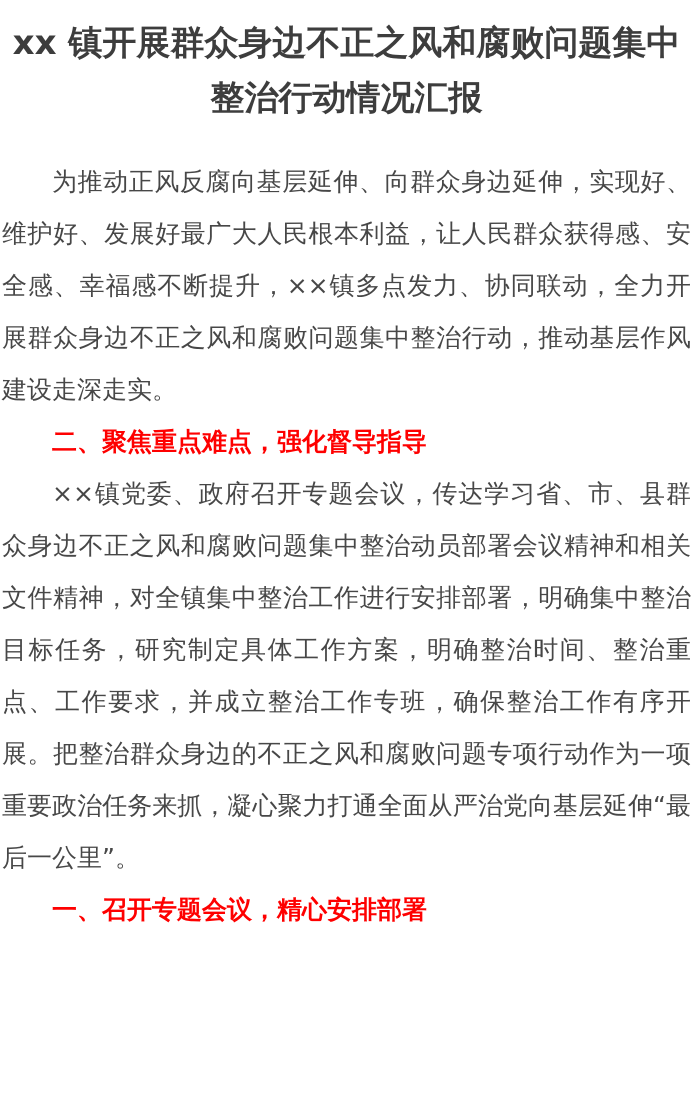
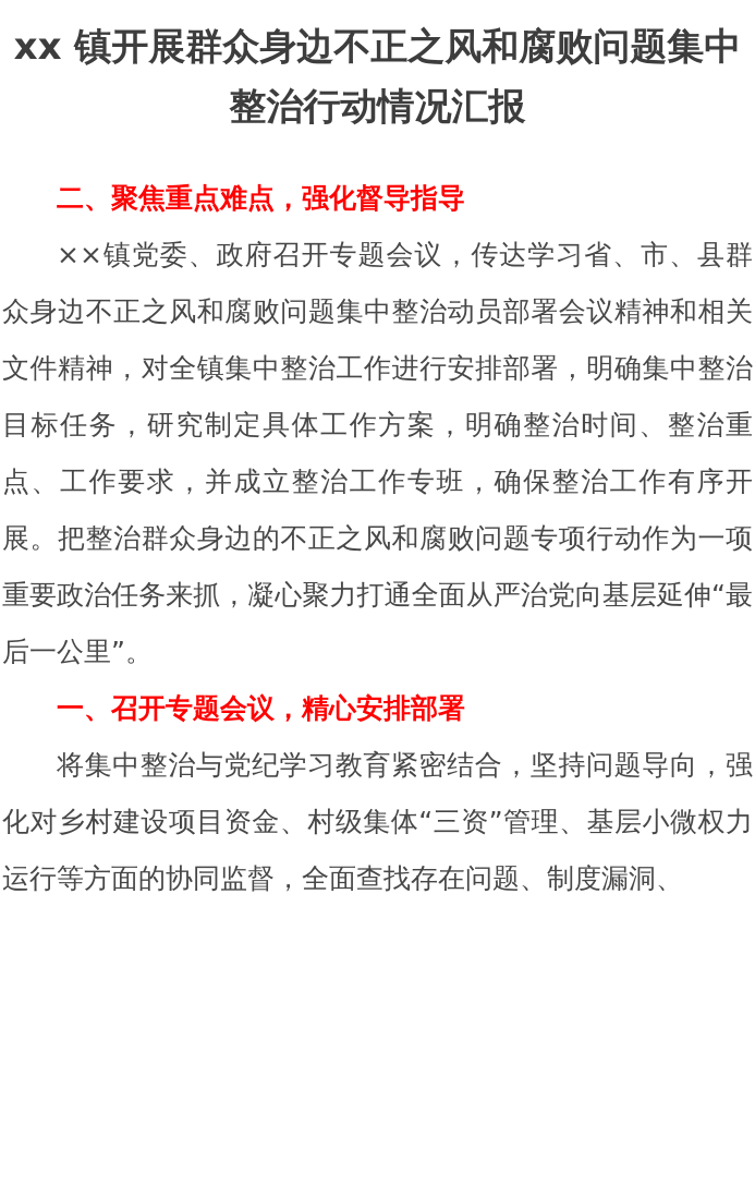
  xx 镇开展群众身边不正之风和腐败问题集中整治行动情况汇报
- 为推动正风反腐向基层延伸、向群众身边延伸，实现好、维护好、发展好最广大人民根本利益，让人民群众获得感、安全感、幸福感不断提升，××镇多点发力、协同联动，全力开展群众身边不正之风和腐败问题集中整治行动，推动基层作风建设走深走实。
  二、聚焦重点难点，强化督导指导
  ××镇党委、政府召开专题会议，传达学习省、市、县群众身边不正之风和腐败问题集中整治动员部署会议精神和相关文件精神，对全镇集中整治工作进行安排部署，明确集中整治目标任务，研究制定具体工作方案，明确整治时间、整治重点、工作要求，并成立整治工作专班，确保整治工作有序开展。把整治群众身边的不正之风和腐败问题专项行动作为一项重要政治任务来抓，凝心聚力打通全面从严治党向基层延伸“最后一公里”。
  一、召开专题会议，精心安排部署
+ 将集中整治与党纪学习教育紧密结合，坚持问题导向，强化对乡村建设项目资金、村级集体“三资”管理、基层小微权力运行等方面的协同监督，全面查找存在问题、制度漏洞、
